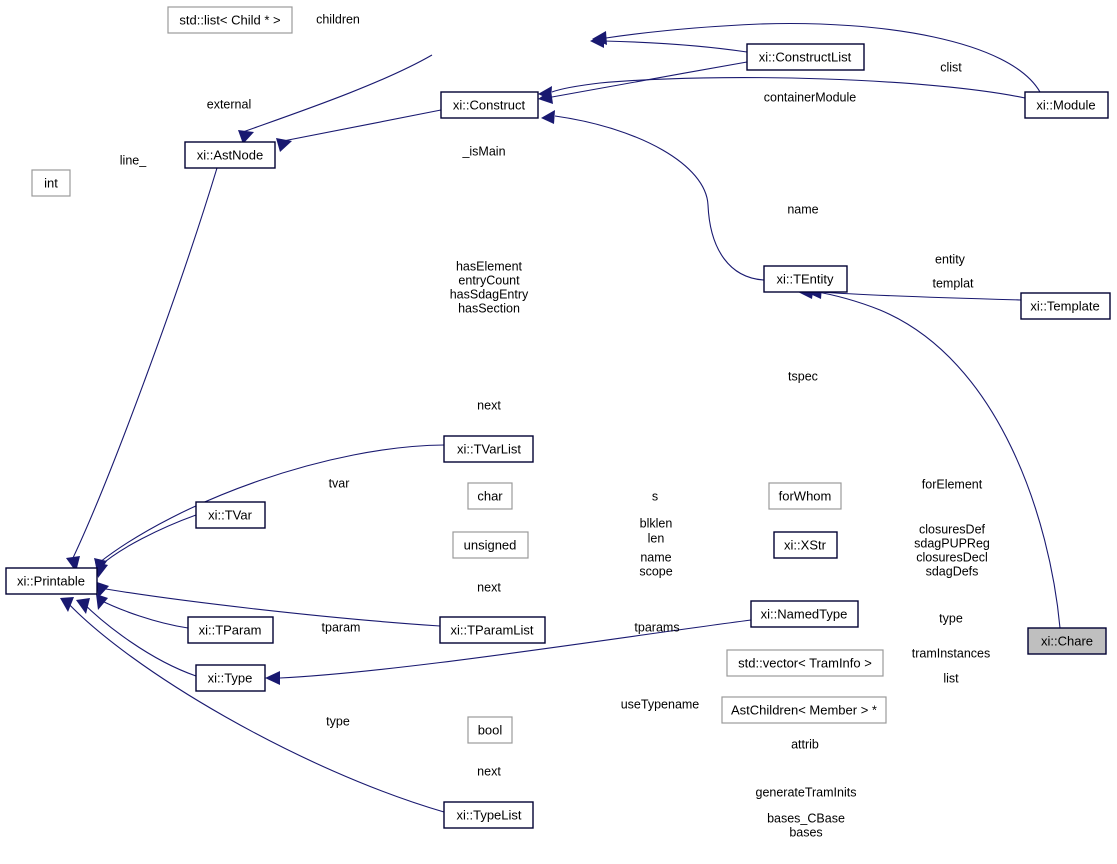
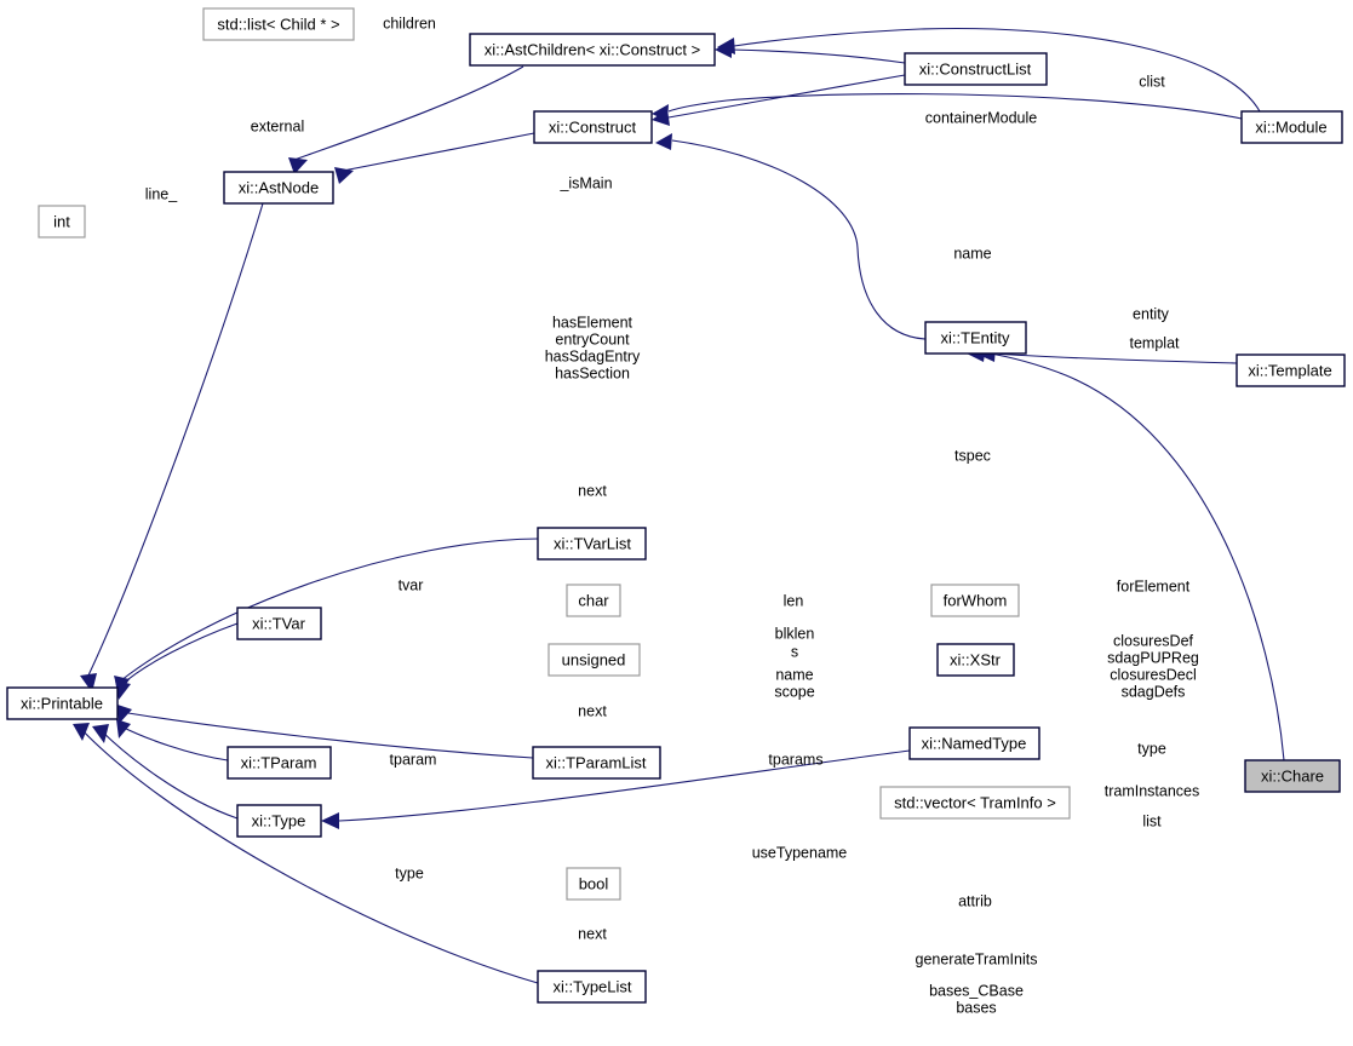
  std::list< Child * >
+ xi::AstChildren< xi::Construct >
  xi::ConstructList
  xi::Module
  xi::Construct
  xi::AstNode
  int
  xi::TEntity
  xi::Template
  xi::TVarList
  char
  forWhom
  xi::TVar
  unsigned
  xi::XStr
  xi::Printable
  xi::NamedType
  xi::TParam
  xi::TParamList
  xi::Chare
  std::vector< TramInfo >
  xi::Type
- AstChildren< Member > *
  bool
  xi::TypeList
  children
  clist
  containerModule
  external
  line_
  _isMain
  name
  entity
  templat
  hasElement
  entryCount
  hasSdagEntry
  hasSection
  tspec
  next
  tvar
- s
+ len
  forElement
  blklen
- len
+ s
  closuresDef
  sdagPUPReg
  name
  closuresDecl
  scope
  sdagDefs
  next
  tparam
  tparams
  type
  tramInstances
  list
  useTypename
  type
  attrib
  next
  generateTramInits
  bases_CBase
  bases
